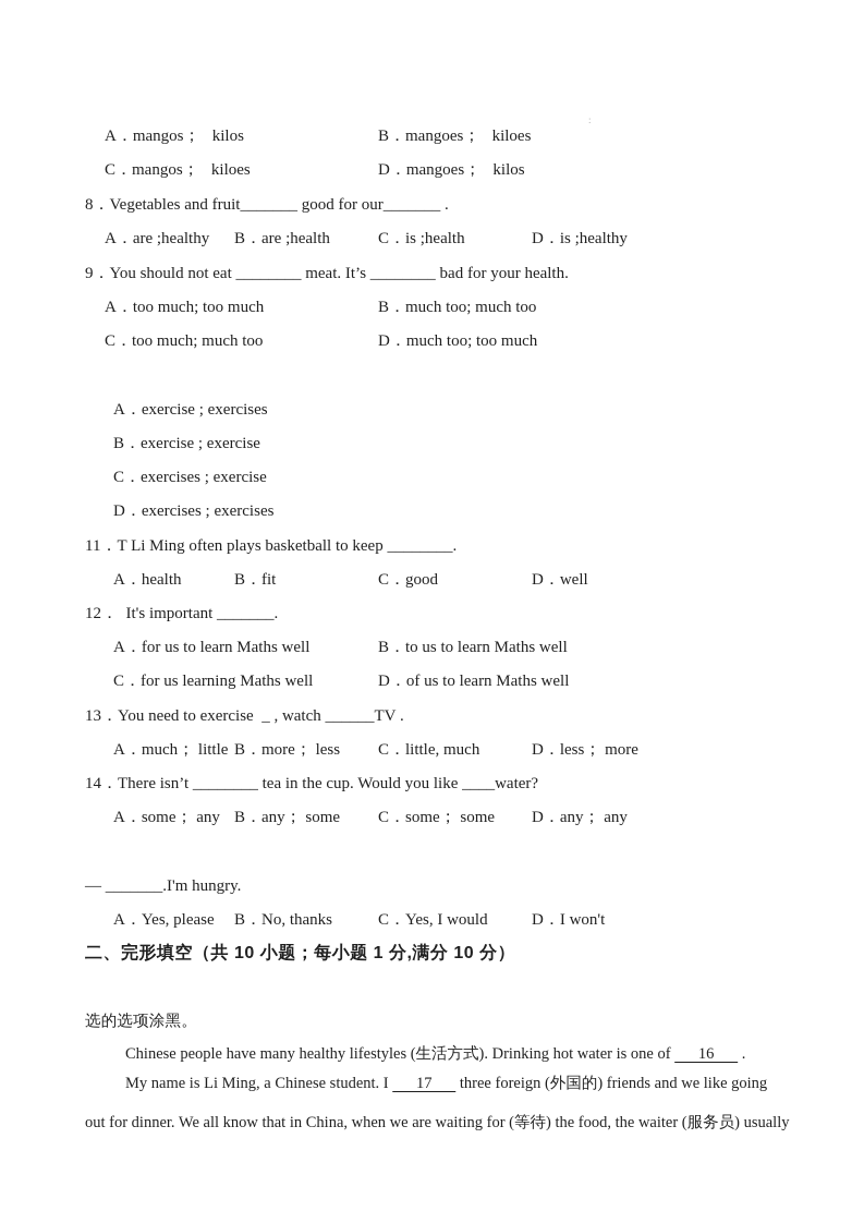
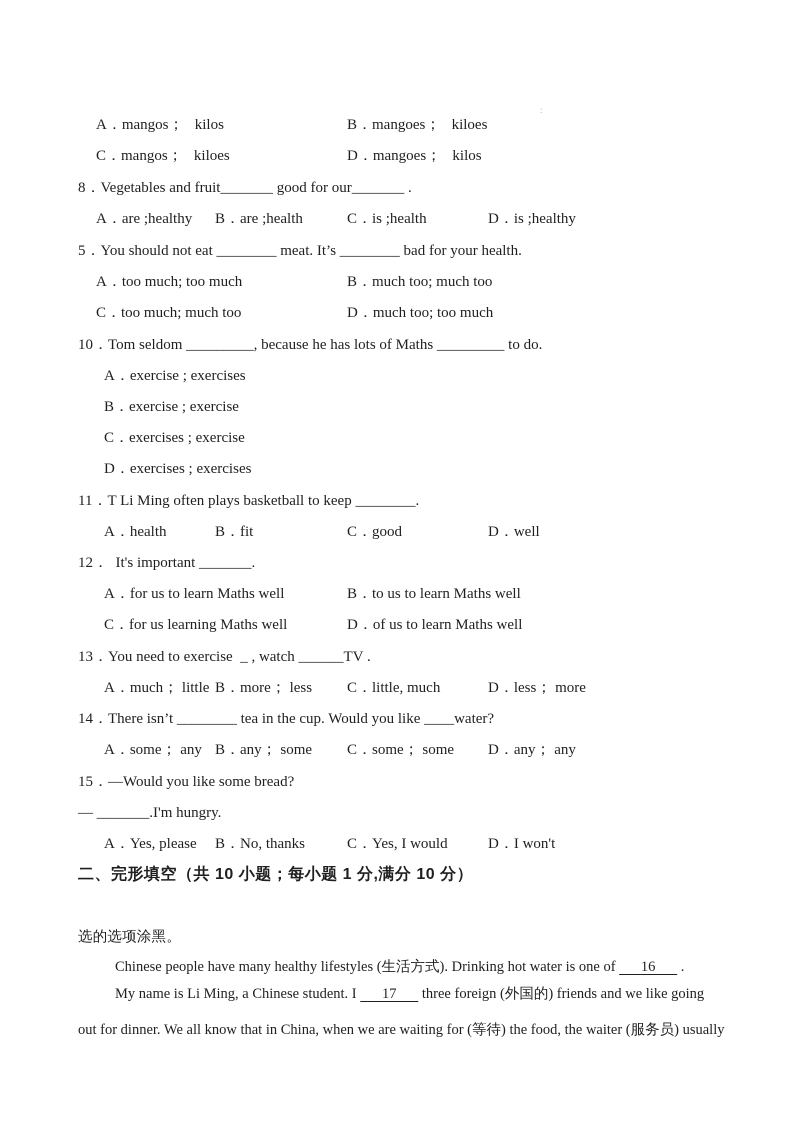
  :
  A．mangos； kilos
  B．mangoes； kiloes
  C．mangos； kiloes
  D．mangoes； kilos
  8．Vegetables and fruit_______ good for our_______ .
  A．are ;healthy
  B．are ;health
  C．is ;health
  D．is ;healthy
- 9．You should not eat ________ meat. It’s ________ bad for your health.
+ 5．You should not eat ________ meat. It’s ________ bad for your health.
  A．too much; too much
  B．much too; much too
  C．too much; much too
  D．much too; too much
+ 10．Tom seldom _________, because he has lots of Maths _________ to do.
  A．exercise ; exercises
  B．exercise ; exercise
  C．exercises ; exercise
  D．exercises ; exercises
  11．T Li Ming often plays basketball to keep ________.
  A．health
  B．fit
  C．good
  D．well
  12． It's important _______.
  A．for us to learn Maths well
  B．to us to learn Maths well
  C．for us learning Maths well
  D．of us to learn Maths well
  13．You need to exercise _ , watch ______TV .
  A．much； little
  B．more； less
  C．little, much
  D．less； more
  14．There isn’t ________ tea in the cup. Would you like ____water?
  A．some； any
  B．any； some
  C．some； some
  D．any； any
+ 15．—Would you like some bread?
  — _______.I'm hungry.
  A．Yes, please
  B．No, thanks
  C．Yes, I would
  D．I won't
  二、完形填空（共 10 小题；每小题 1 分,满分 10 分）
  选的选项涂黑。
  Chinese people have many healthy lifestyles (生活方式). Drinking hot water is one of 16 .
  My name is Li Ming, a Chinese student. I 17 three foreign (外国的) friends and we like going
  out for dinner. We all know that in China, when we are waiting for (等待) the food, the waiter (服务员) usually
